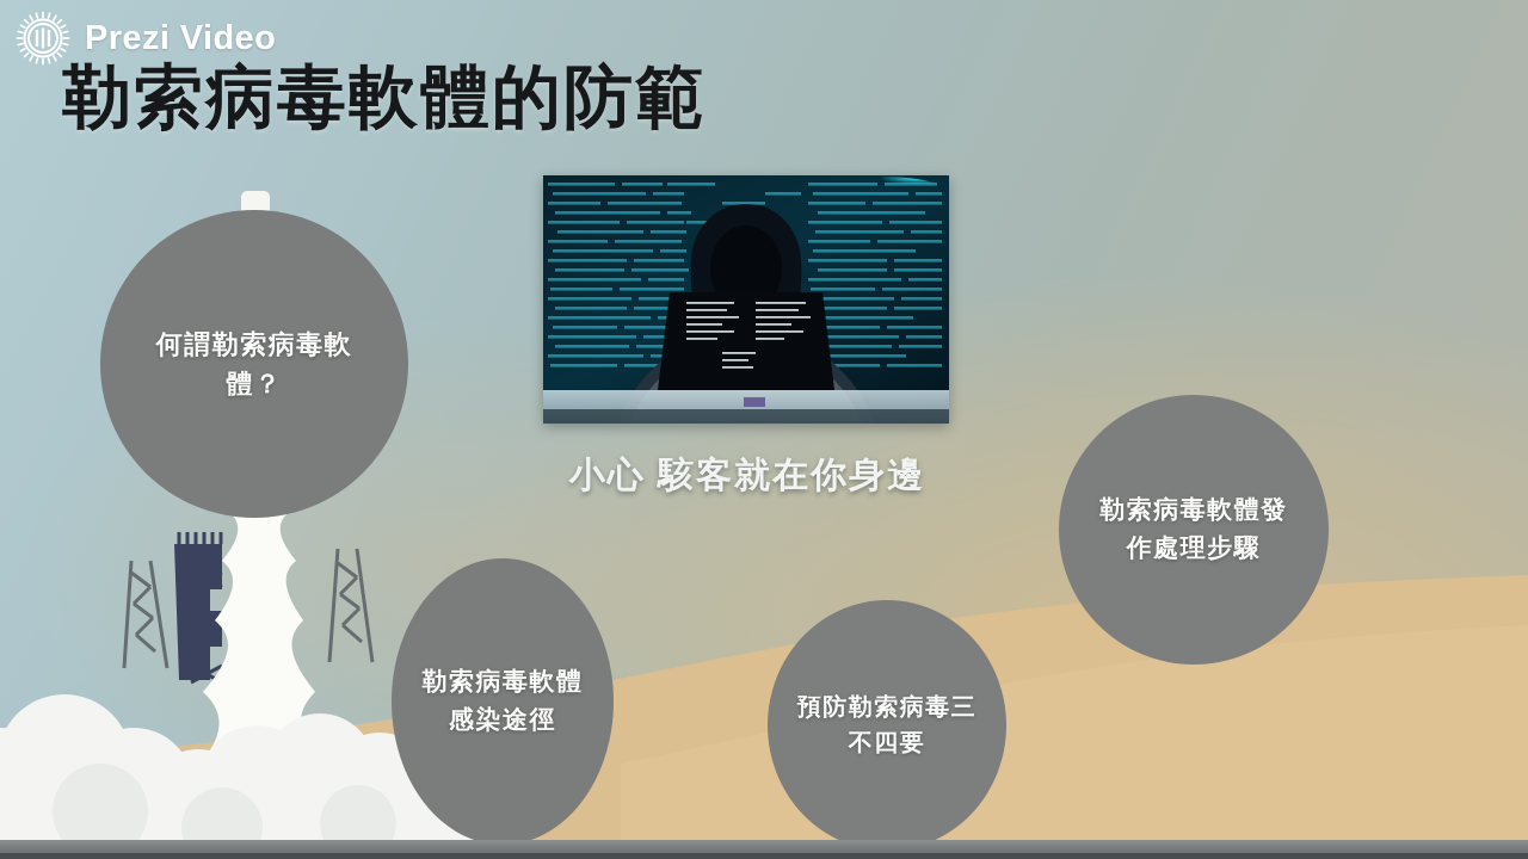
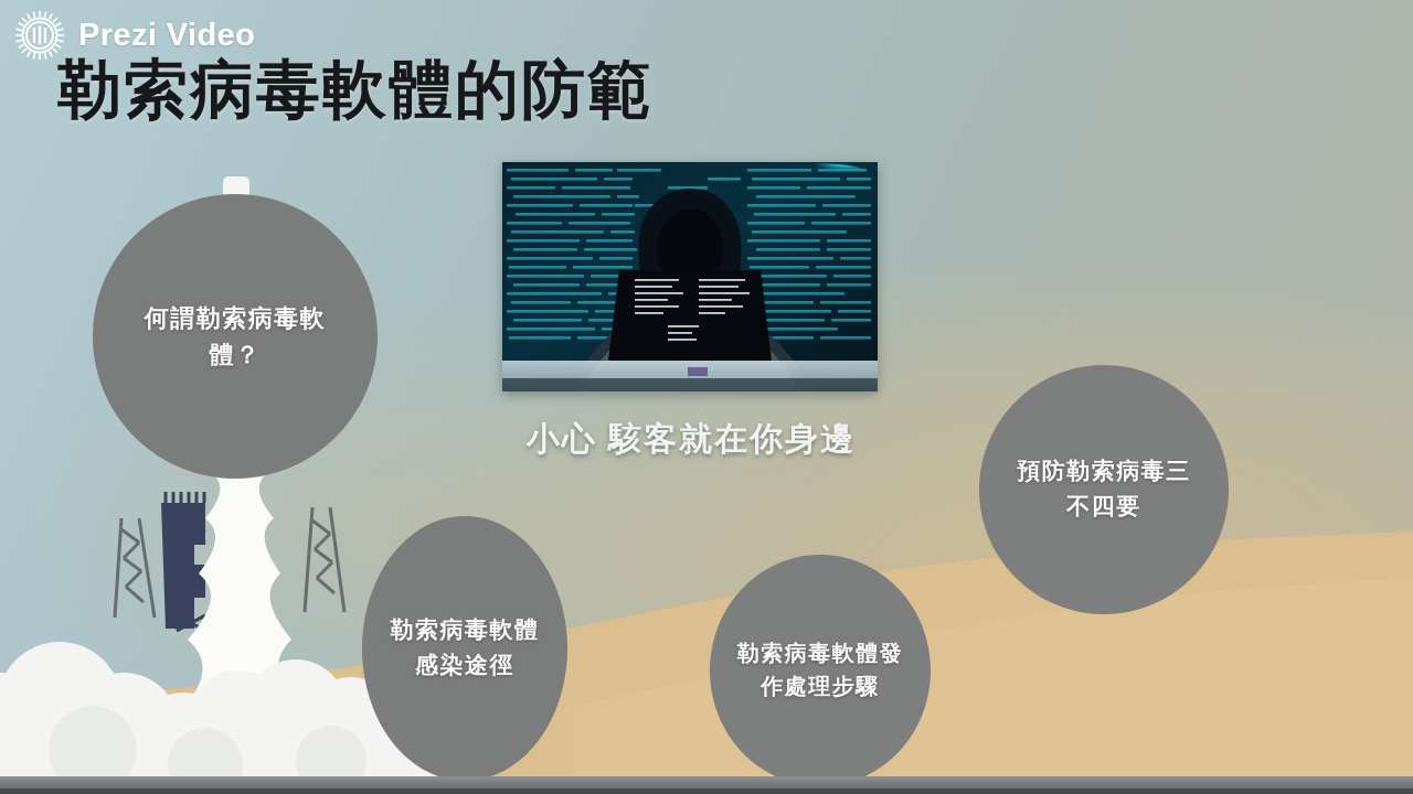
  Prezi Video
  勒索病毒軟體的防範
  小心 駭客就在你身邊
  何謂勒索病毒軟體？
- 勒索病毒軟體發作處理步驟
+ 預防勒索病毒三不四要
  勒索病毒軟體感染途徑
- 預防勒索病毒三不四要
+ 勒索病毒軟體發作處理步驟
